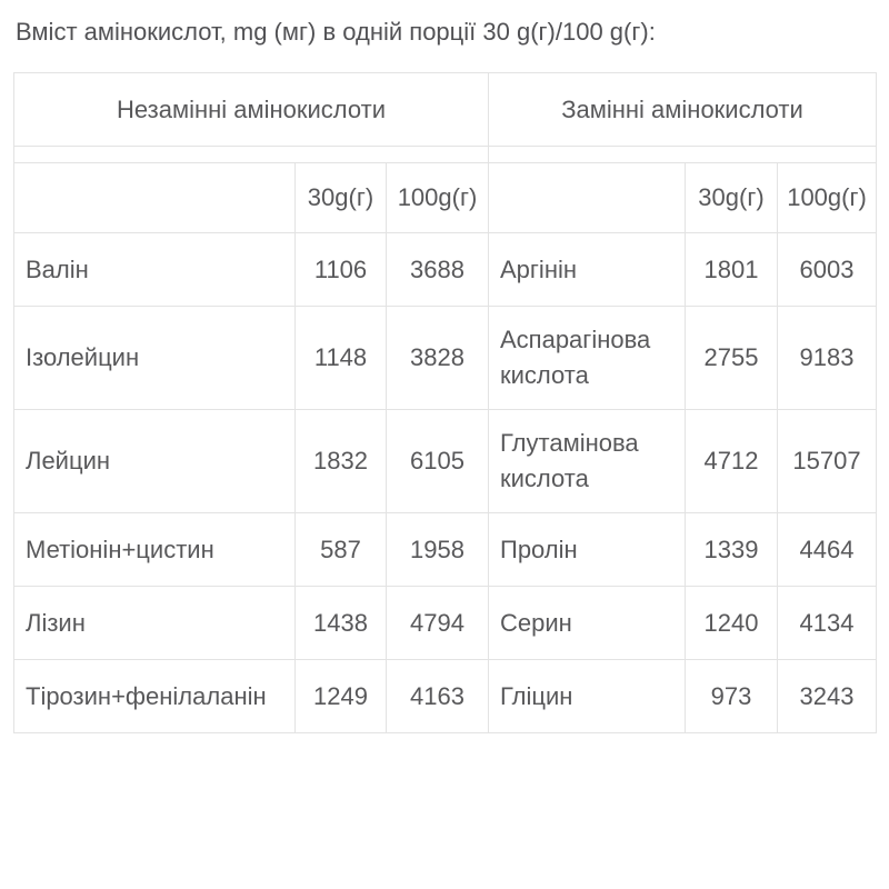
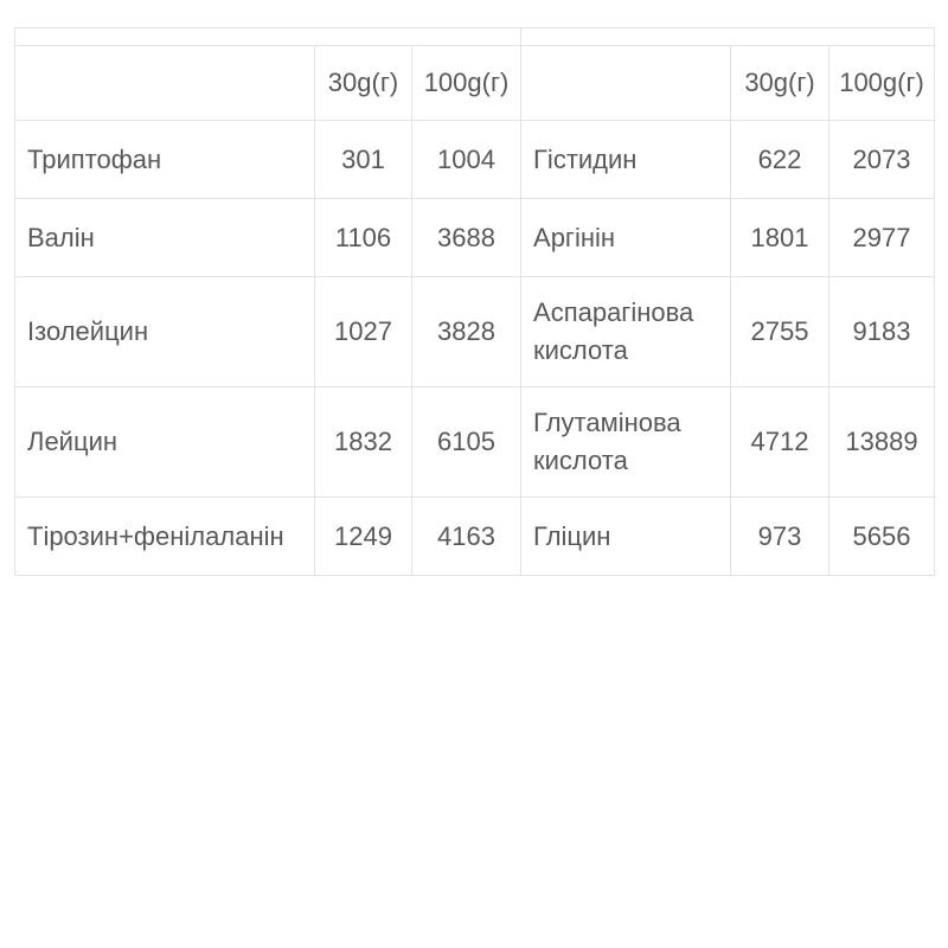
- Вміст амінокислот, mg (мг) в одній порції 30 g(г)/100 g(г):
- Незамінні амінокислоти	Замінні амінокислоти
  	30g(г)	100g(г)		30g(г)	100g(г)
+ Триптофан	301	1004	Гістидин	622	2073
- Валін	1106	3688	Аргінін	1801	6003
+ Валін	1106	3688	Аргінін	1801	2977
- Ізолейцин	1148	3828	Аспарагінова кислота	2755	9183
+ Ізолейцин	1027	3828	Аспарагінова кислота	2755	9183
- Лейцин	1832	6105	Глутамінова кислота	4712	15707
+ Лейцин	1832	6105	Глутамінова кислота	4712	13889
- Метіонін+цистин	587	1958	Пролін	1339	4464
- Лізин	1438	4794	Серин	1240	4134
- Тірозин+фенілаланін	1249	4163	Гліцин	973	3243
+ Тірозин+фенілаланін	1249	4163	Гліцин	973	5656
